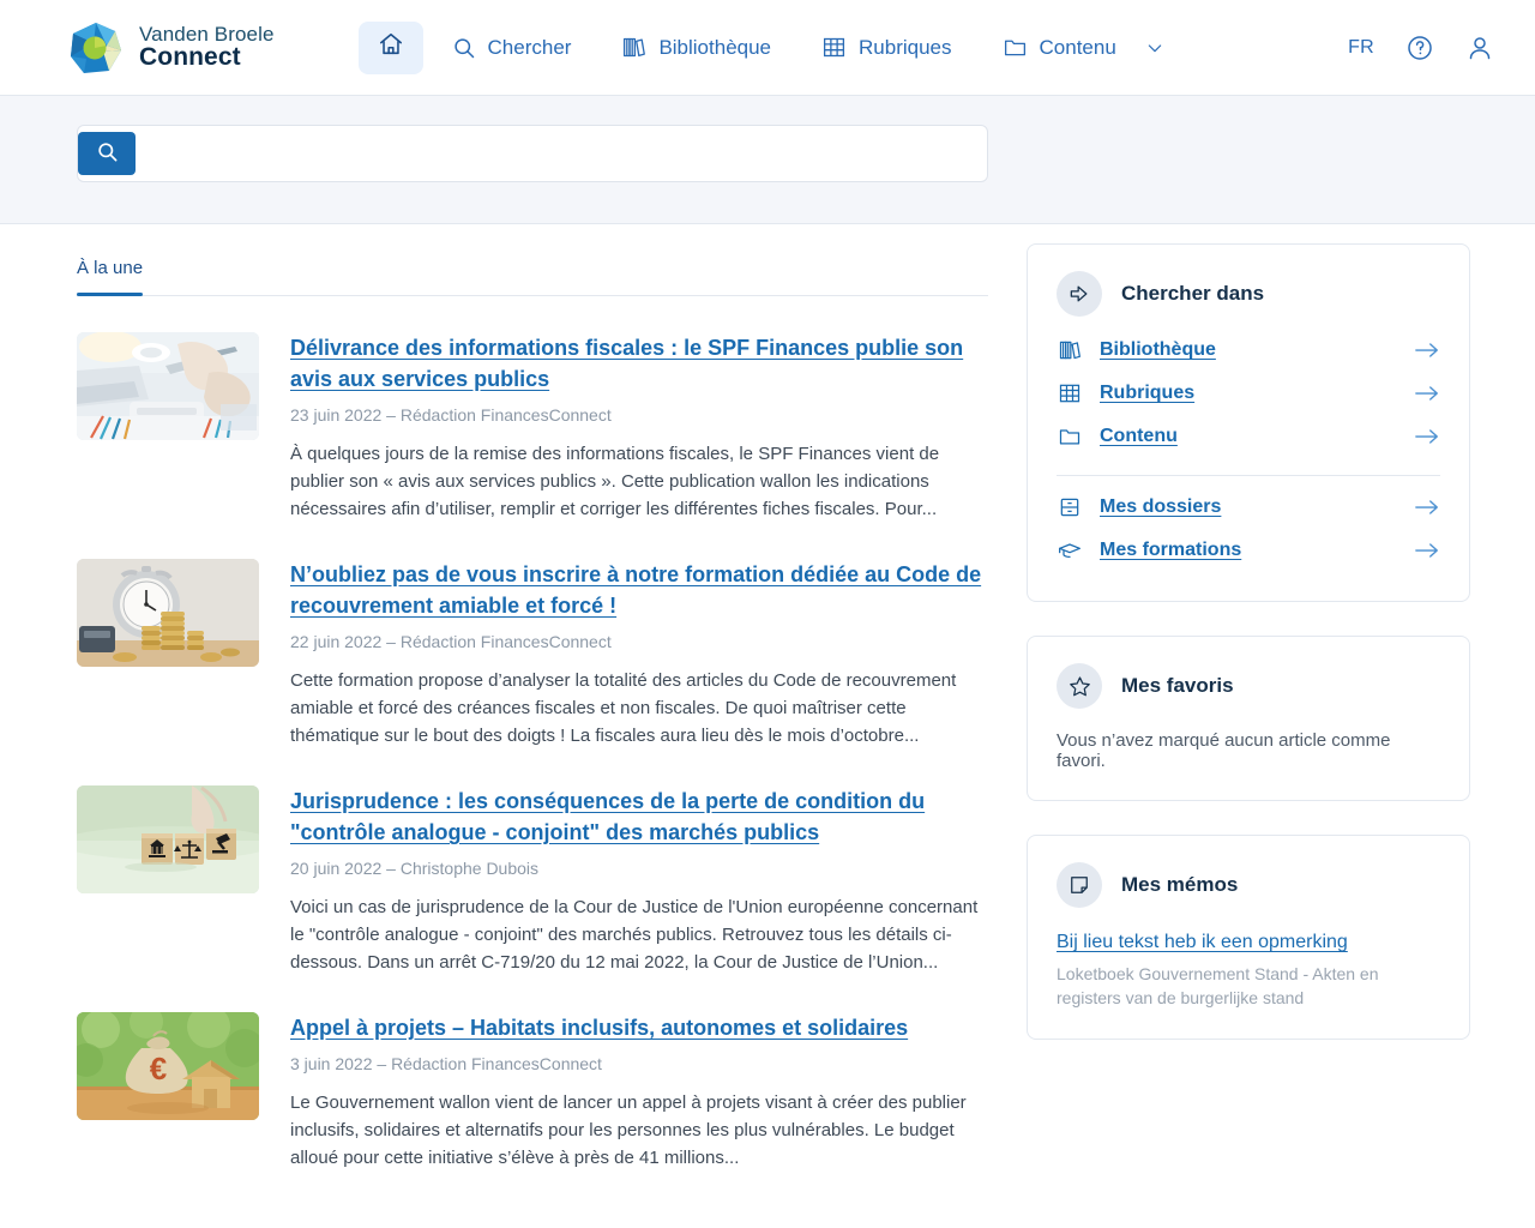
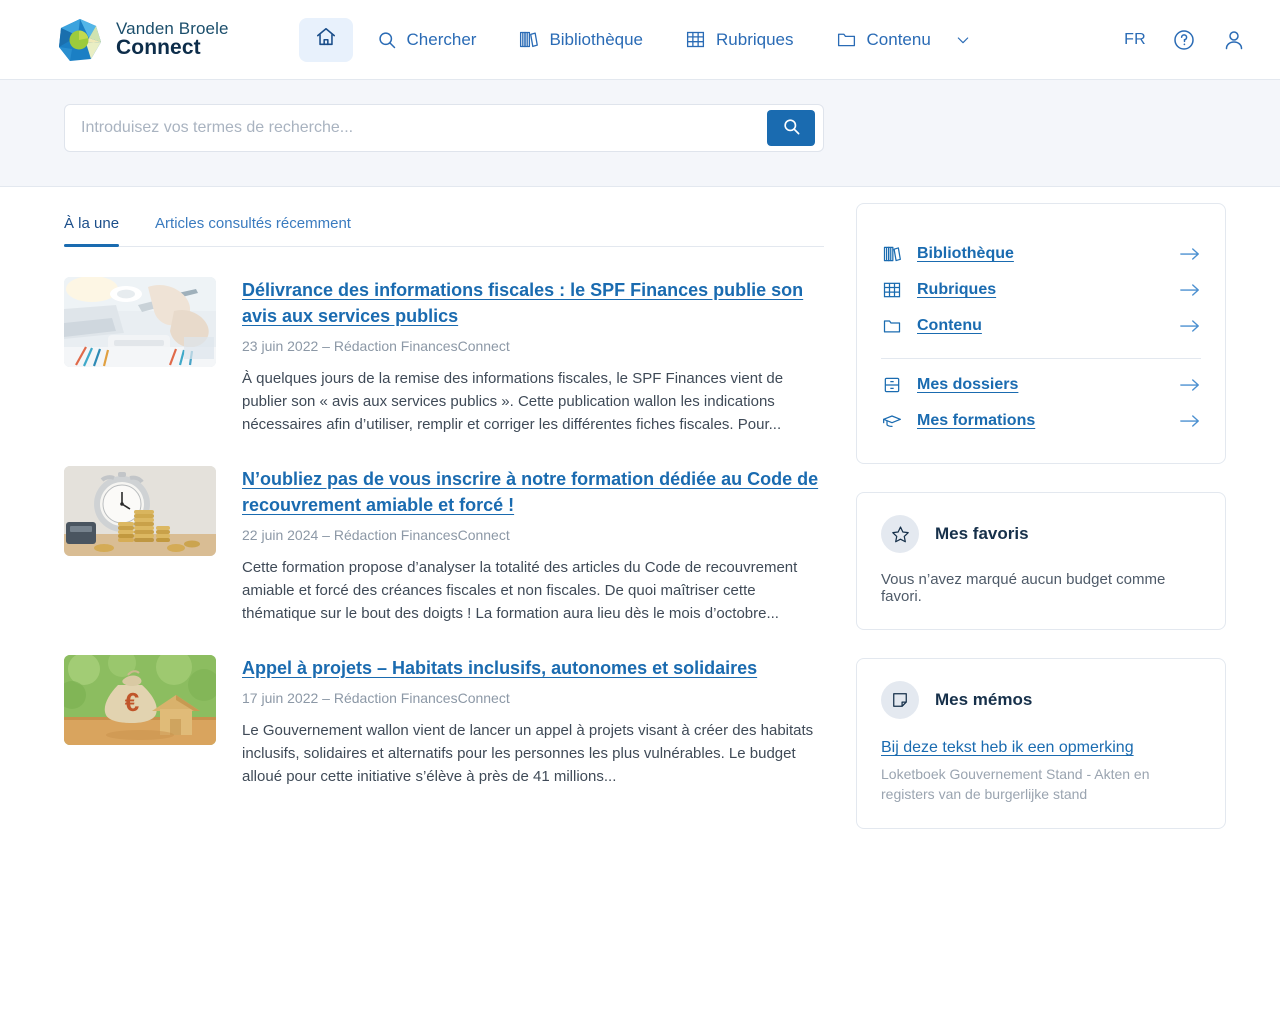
  Vanden Broele
  Connect
  Chercher
  Bibliothèque
  Rubriques
  Contenu
  FR
+ Introduisez vos termes de recherche...
  À la une
+ Articles consultés récemment
  Délivrance des informations fiscales : le SPF Finances publie son avis aux services publics
  23 juin 2022 – Rédaction FinancesConnect
  À quelques jours de la remise des informations fiscales, le SPF Finances vient de publier son « avis aux services publics ». Cette publication wallon les indications nécessaires afin d’utiliser, remplir et corriger les différentes fiches fiscales. Pour...
  N’oubliez pas de vous inscrire à notre formation dédiée au Code de recouvrement amiable et forcé !
- 22 juin 2022 – Rédaction FinancesConnect
+ 22 juin 2024 – Rédaction FinancesConnect
- Cette formation propose d’analyser la totalité des articles du Code de recouvrement amiable et forcé des créances fiscales et non fiscales. De quoi maîtriser cette thématique sur le bout des doigts ! La fiscales aura lieu dès le mois d’octobre...
+ Cette formation propose d’analyser la totalité des articles du Code de recouvrement amiable et forcé des créances fiscales et non fiscales. De quoi maîtriser cette thématique sur le bout des doigts ! La formation aura lieu dès le mois d’octobre...
- Jurisprudence : les conséquences de la perte de condition du "contrôle analogue - conjoint" des marchés publics
- 20 juin 2022 – Christophe Dubois
- Voici un cas de jurisprudence de la Cour de Justice de l'Union européenne concernant le "contrôle analogue - conjoint" des marchés publics. Retrouvez tous les détails ci-dessous. Dans un arrêt C-719/20 du 12 mai 2022, la Cour de Justice de l’Union...
  €
  Appel à projets – Habitats inclusifs, autonomes et solidaires
- 3 juin 2022 – Rédaction FinancesConnect
+ 17 juin 2022 – Rédaction FinancesConnect
- Le Gouvernement wallon vient de lancer un appel à projets visant à créer des publier inclusifs, solidaires et alternatifs pour les personnes les plus vulnérables. Le budget alloué pour cette initiative s’élève à près de 41 millions...
+ Le Gouvernement wallon vient de lancer un appel à projets visant à créer des habitats inclusifs, solidaires et alternatifs pour les personnes les plus vulnérables. Le budget alloué pour cette initiative s’élève à près de 41 millions...
- Chercher dans
  Bibliothèque
  Rubriques
  Contenu
  Mes dossiers
  Mes formations
  Mes favoris
- Vous n’avez marqué aucun article comme favori.
+ Vous n’avez marqué aucun budget comme favori.
  Mes mémos
- Bij lieu tekst heb ik een opmerking
+ Bij deze tekst heb ik een opmerking
  Loketboek Gouvernement Stand - Akten en registers van de burgerlijke stand
